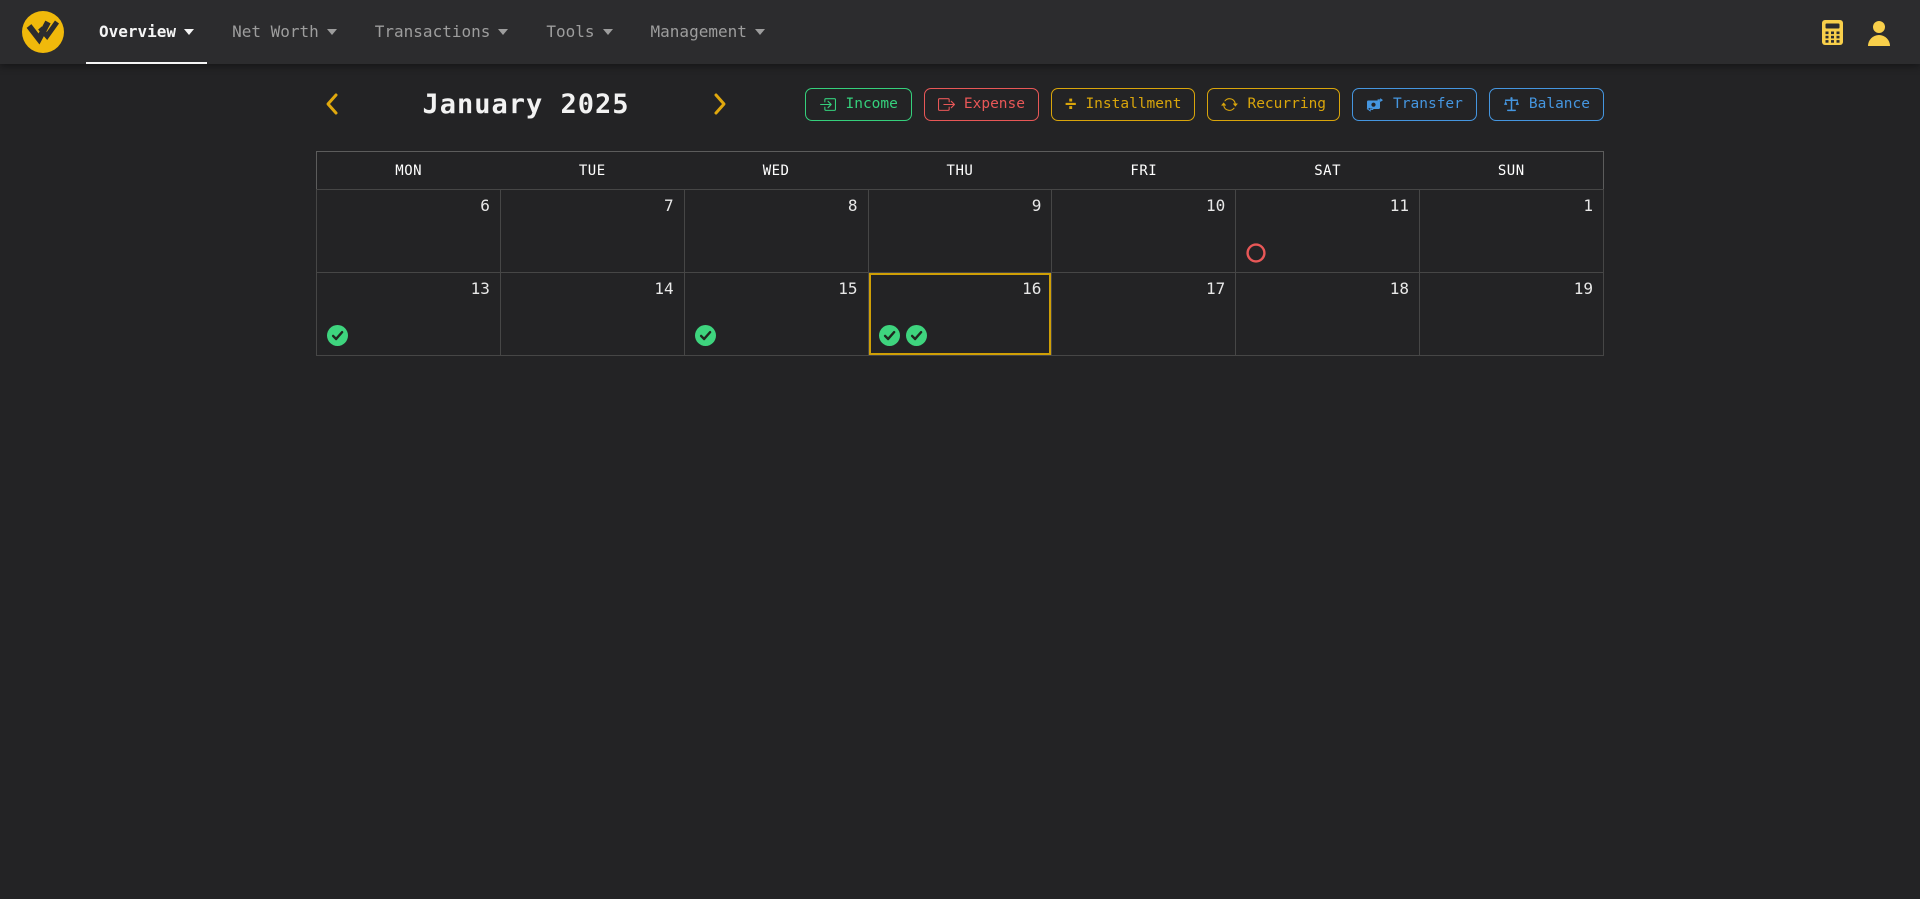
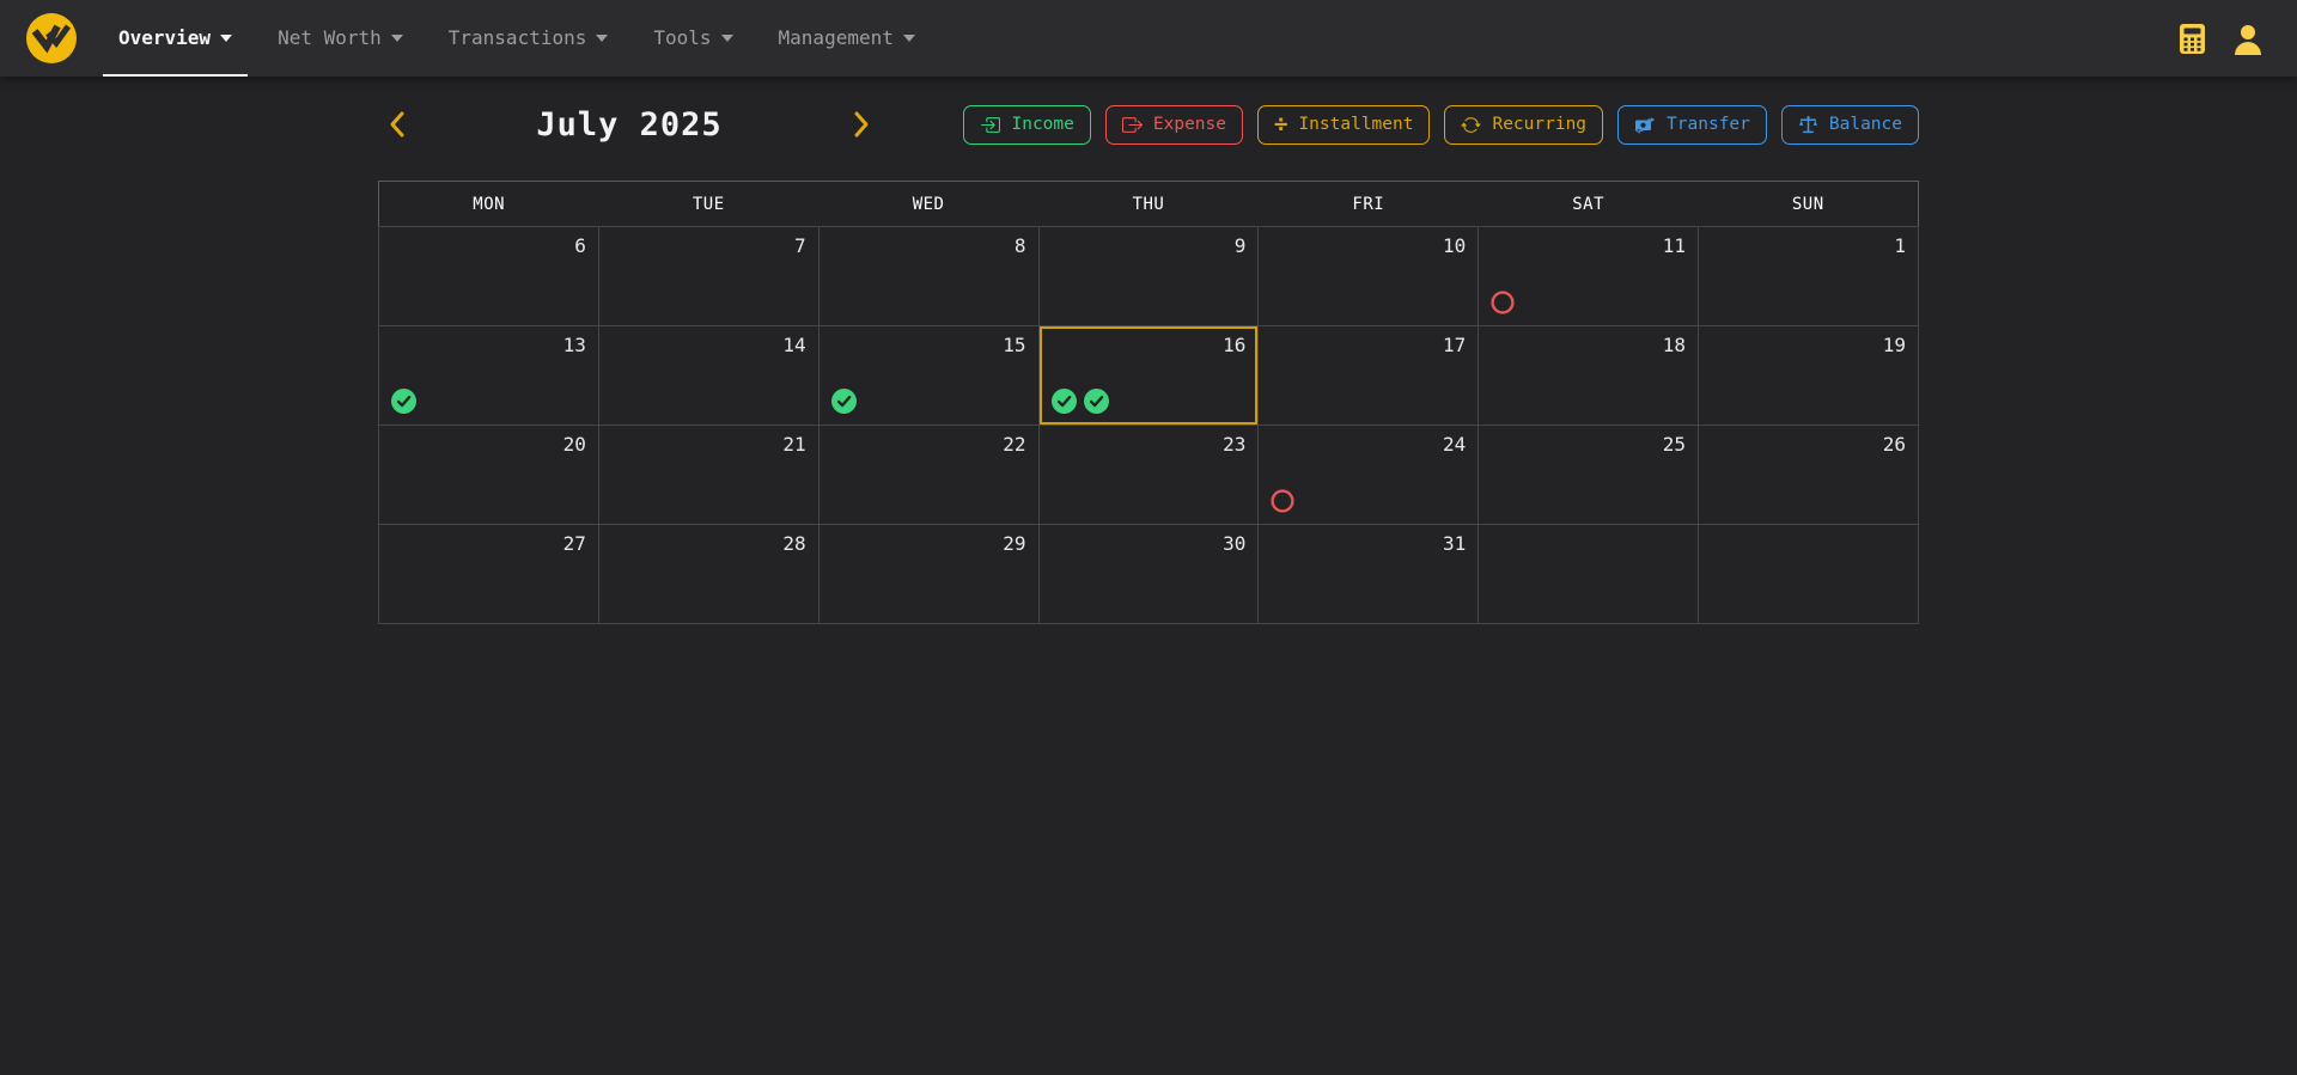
  Overview
  Net Worth
  Transactions
  Tools
  Management
- January 2025
+ July 2025
  Income
  Expense
  ÷
  Installment
  Recurring
  Transfer
  Balance
  MON	TUE	WED	THU	FRI	SAT	SUN
  6	7	8	9	10	11	1
  13	14	15	16	17	18	19
+ 20	21	22	23	24	25	26
+ 27	28	29	30	31
